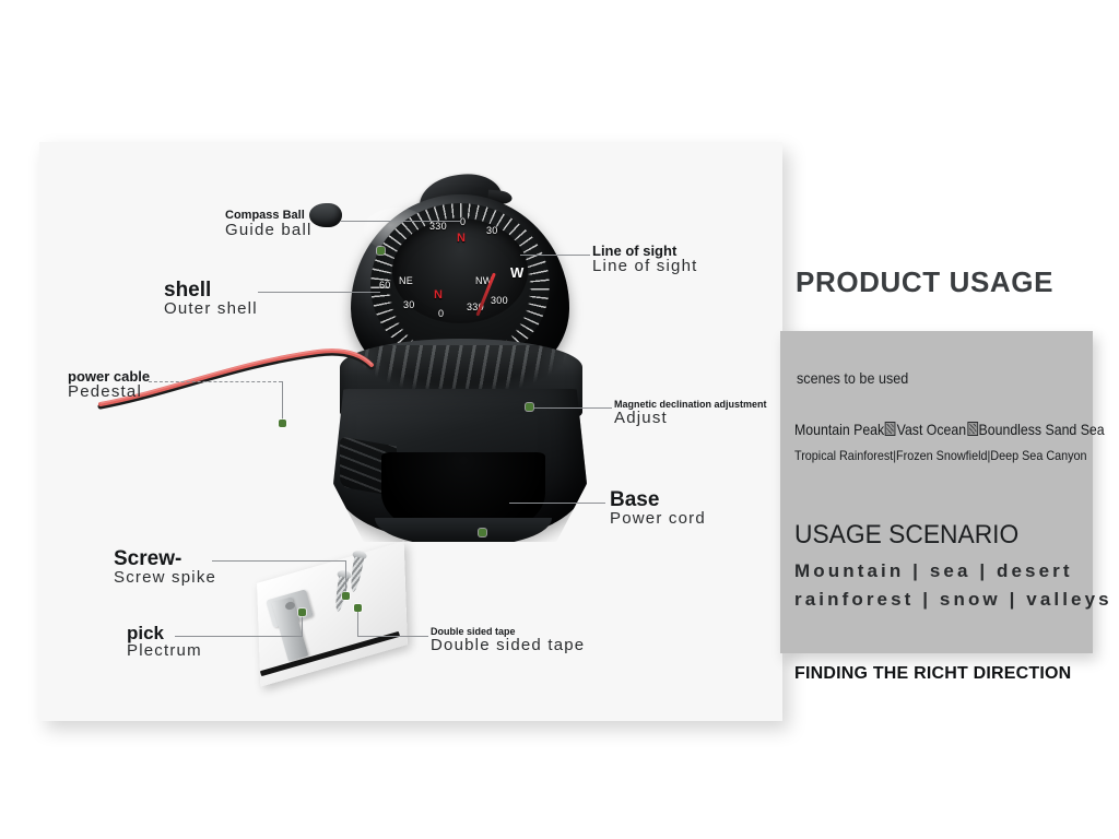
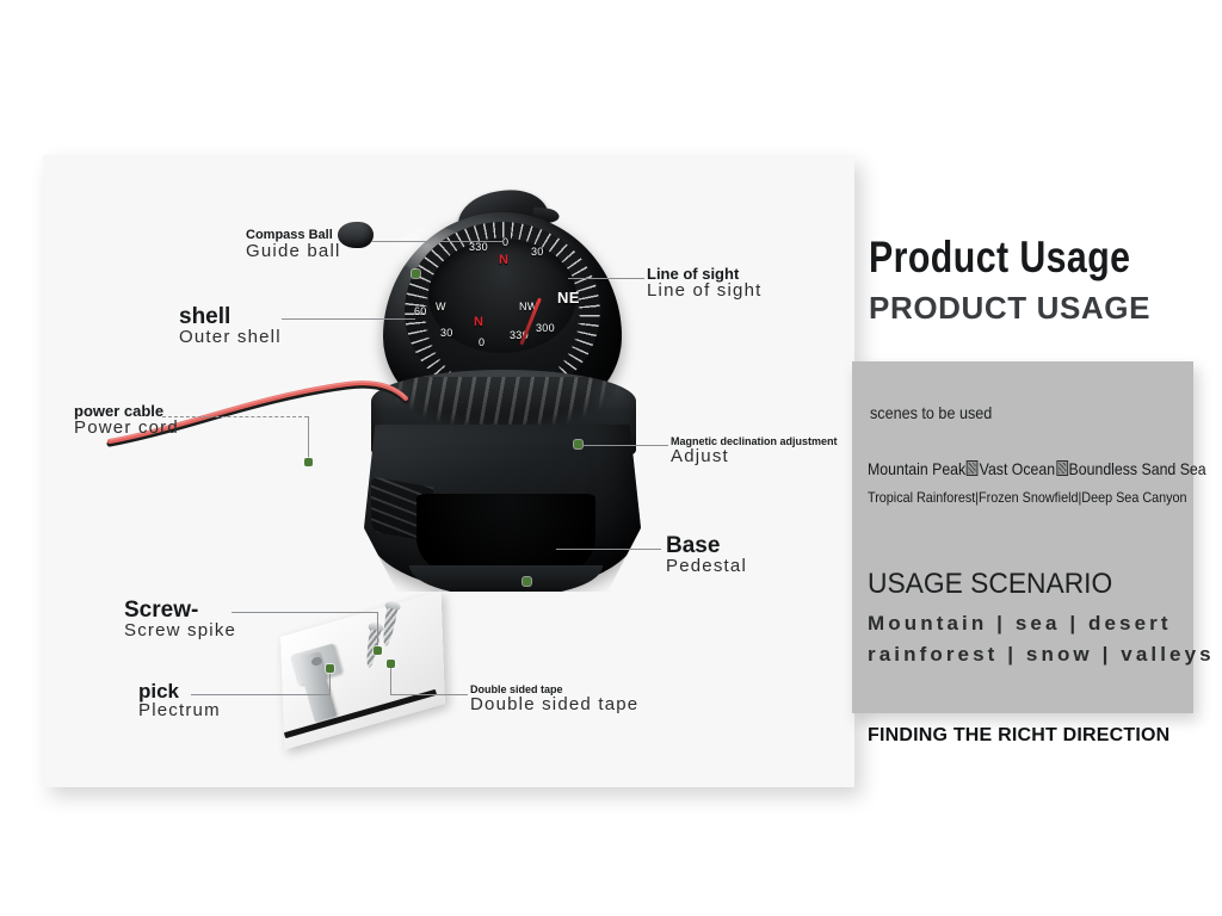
  330
  0
  30
  N
- NE
+ W
  NW
- W
+ NE
  N
  60
  30
  0
  300
  Compass Ball
  Guide ball
  shell
  Outer shell
  power cable
- Pedestal
+ Power cord
  Line of sight
  Line of sight
  Magnetic declination adjustment
  Adjust
  Base
- Power cord
+ Pedestal
  Screw-
  Screw spike
  pick
  Plectrum
  Double sided tape
  Double sided tape
+ Product Usage
  PRODUCT USAGE
  scenes to be used
  Mountain Peak Vast Ocean Boundless Sand Sea
  Tropical Rainforest|Frozen Snowfield|Deep Sea Canyon
  USAGE SCENARIO
  Mountain | sea | desert
  rainforest | snow | valleys
  FINDING THE RICHT DIRECTION
